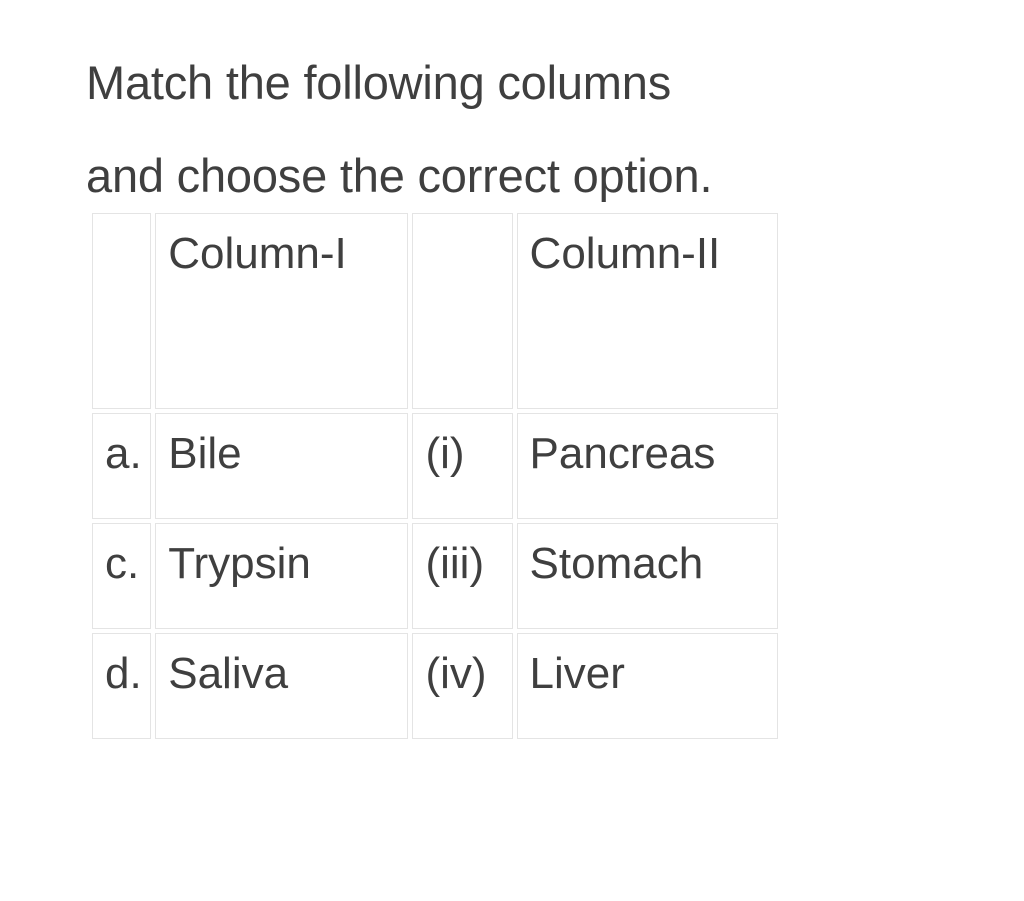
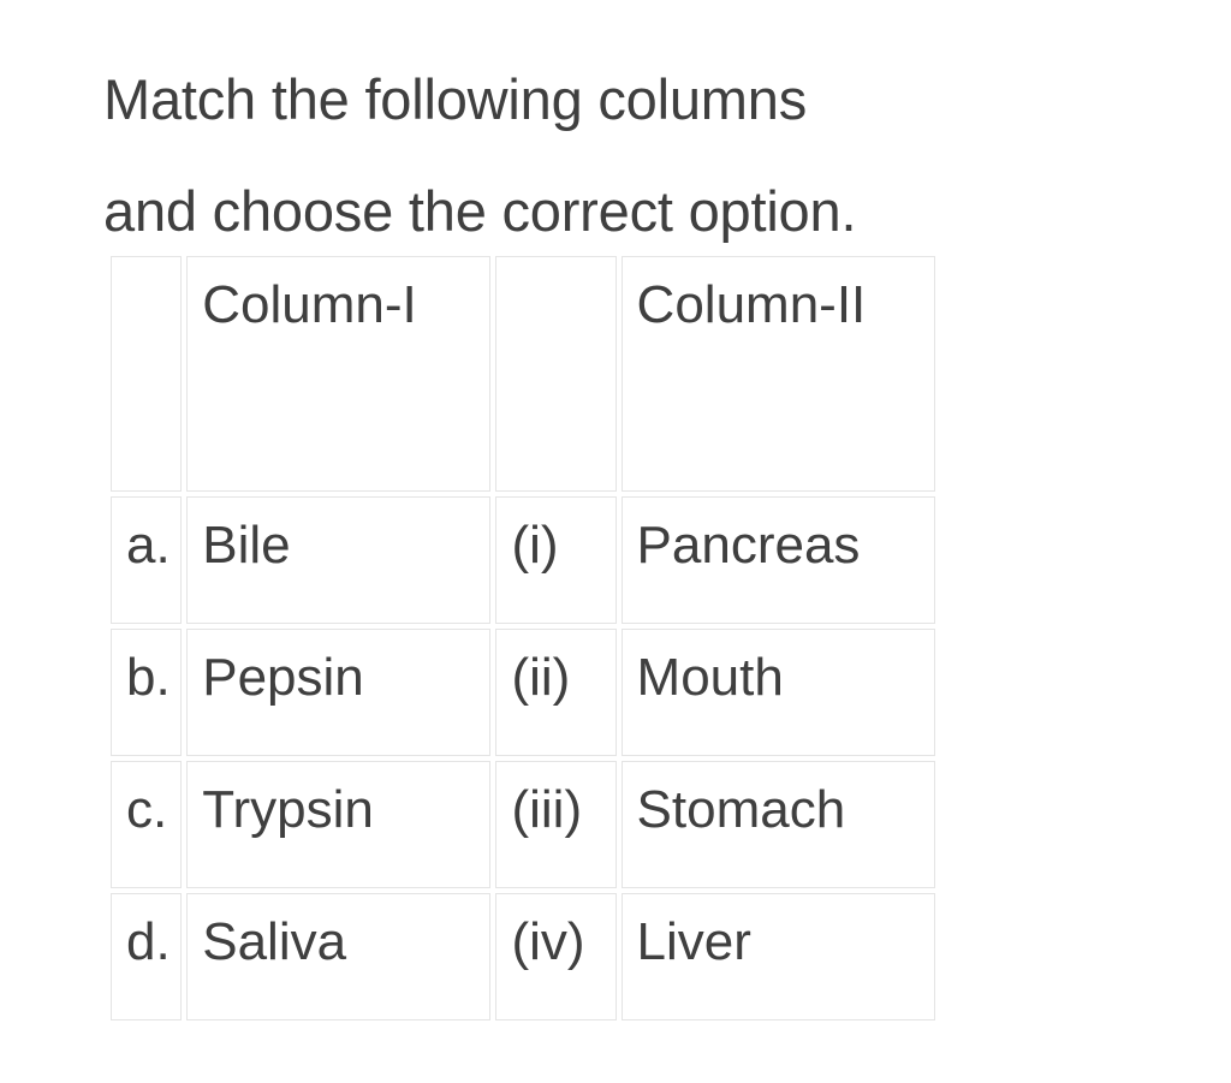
  Match the following columns
  and choose the correct option.
  	Column-I		Column-II
  a.	Bile	(i)	Pancreas
+ b.	Pepsin	(ii)	Mouth
  c.	Trypsin	(iii)	Stomach
  d.	Saliva	(iv)	Liver
